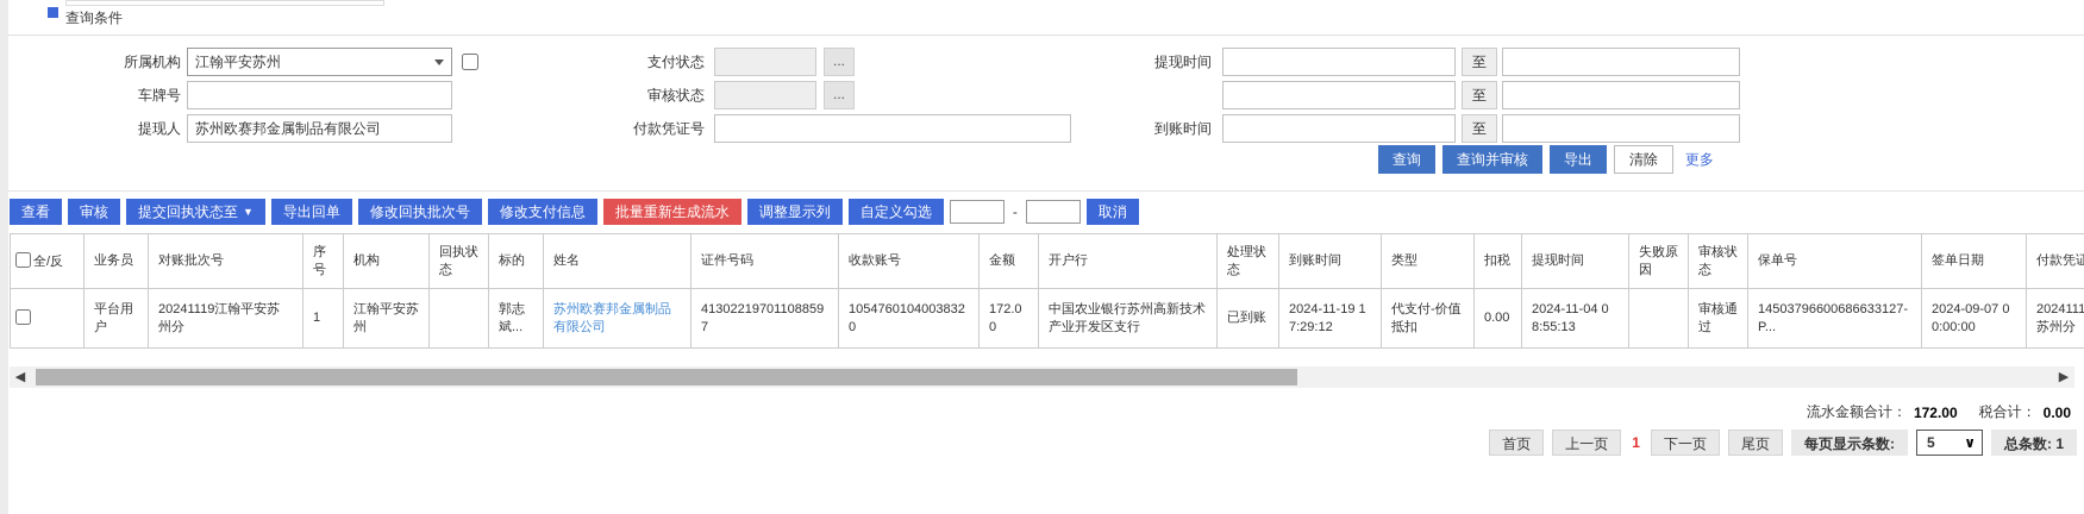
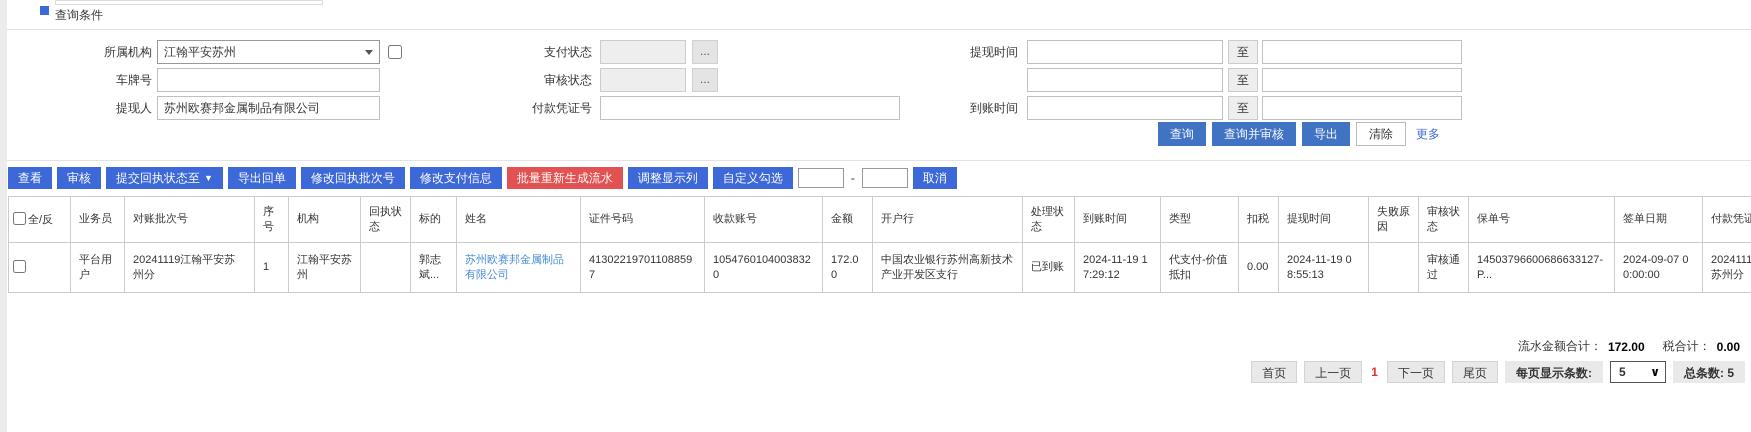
  查询条件
  所属机构
  江翰平安苏州
  支付状态
  ...
  提现时间
  至
  车牌号
  审核状态
  ...
  至
  提现人
  苏州欧赛邦金属制品有限公司
  付款凭证号
  到账时间
  至
  查询
  查询并审核
  导出
  清除
  更多
  查看
  审核
  提交回执状态至 ▼
  导出回单
  修改回执批次号
  修改支付信息
  批量重新生成流水
  调整显示列
  自定义勾选
  -
  取消
  全/反	业务员	对账批次号	序号	机构	回执状态	标的	姓名	证件号码	收款账号	金额	开户行	处理状态	到账时间	类型	扣税	提现时间	失败原因	审核状态	保单号	签单日期	付款凭证
- 	平台用户	20241119江翰平安苏州分	1	江翰平安苏州		郭志斌...	苏州欧赛邦金属制品有限公司	413022197011088597	10547601040038320	172.00	中国农业银行苏州高新技术产业开发区支行	已到账	2024-11-19 17:29:12	代支付-价值抵扣	0.00	2024-11-04 08:55:13		审核通过	14503796600686633127-P...	2024-09-07 00:00:00	2024111苏州分
+ 	平台用户	20241119江翰平安苏州分	1	江翰平安苏州		郭志斌...	苏州欧赛邦金属制品有限公司	413022197011088597	10547601040038320	172.00	中国农业银行苏州高新技术产业开发区支行	已到账	2024-11-19 17:29:12	代支付-价值抵扣	0.00	2024-11-19 08:55:13		审核通过	14503796600686633127-P...	2024-09-07 00:00:00	2024111苏州分
- ◀
- ▶
  流水金额合计：
  172.00
  税合计：
  0.00
  首页
  上一页
  1
  下一页
  尾页
  每页显示条数:
  5
  ∨
- 总条数: 1
+ 总条数: 5
